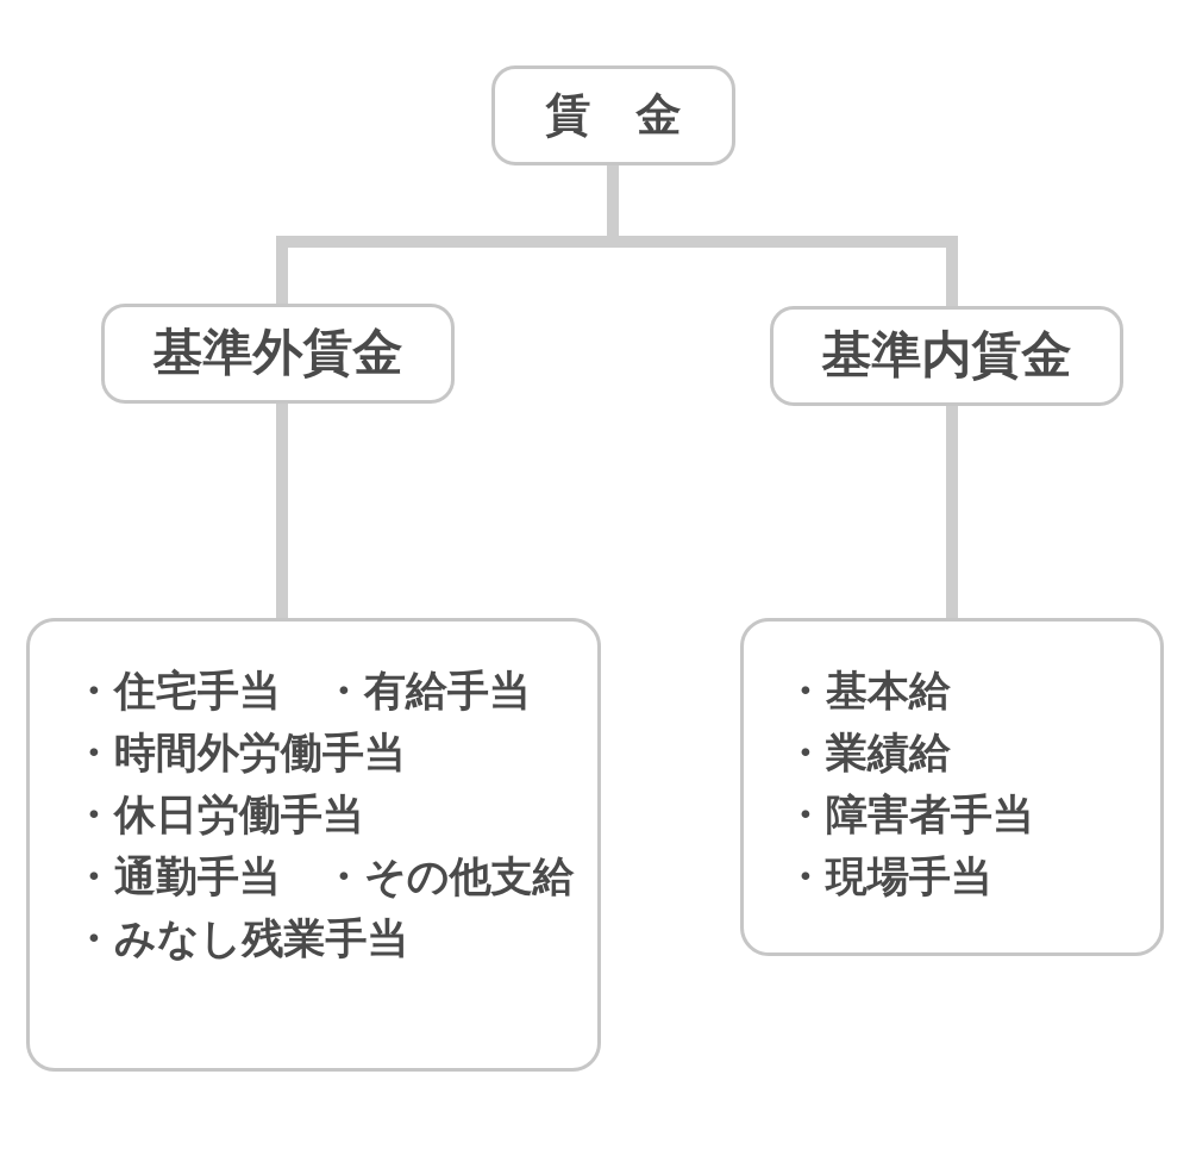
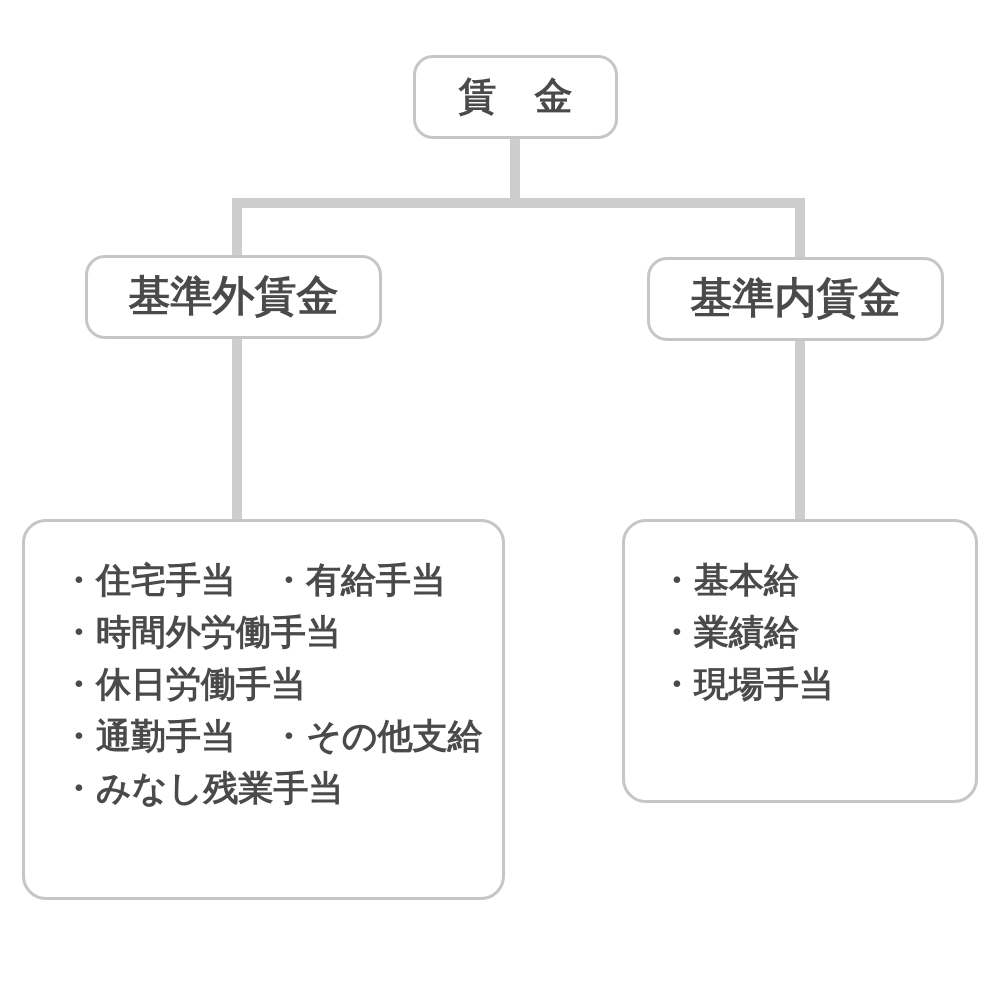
  賃 金
  基準外賃金
  基準内賃金
  ・住宅手当 ・有給手当
  ・時間外労働手当
  ・休日労働手当
  ・通勤手当 ・その他支給
  ・みなし残業手当
  ・基本給
  ・業績給
- ・障害者手当
  ・現場手当
